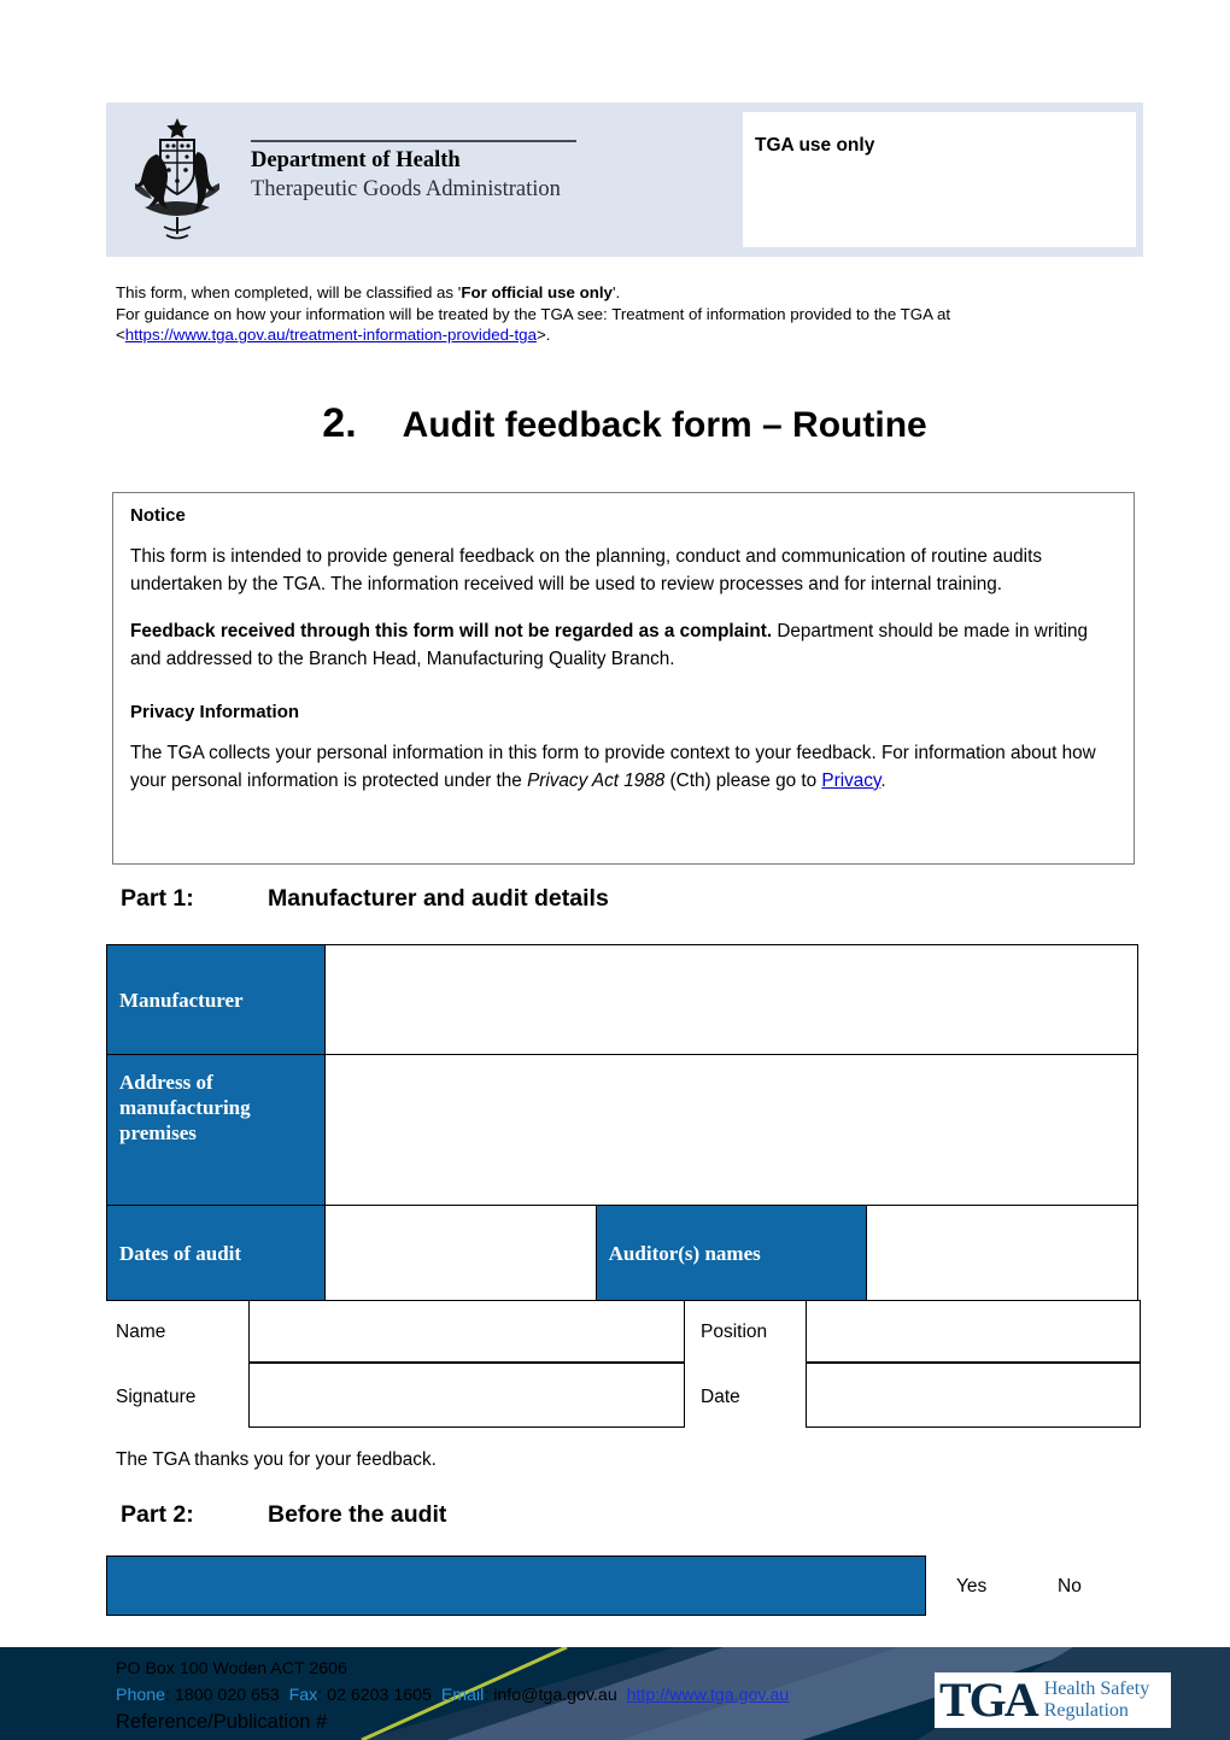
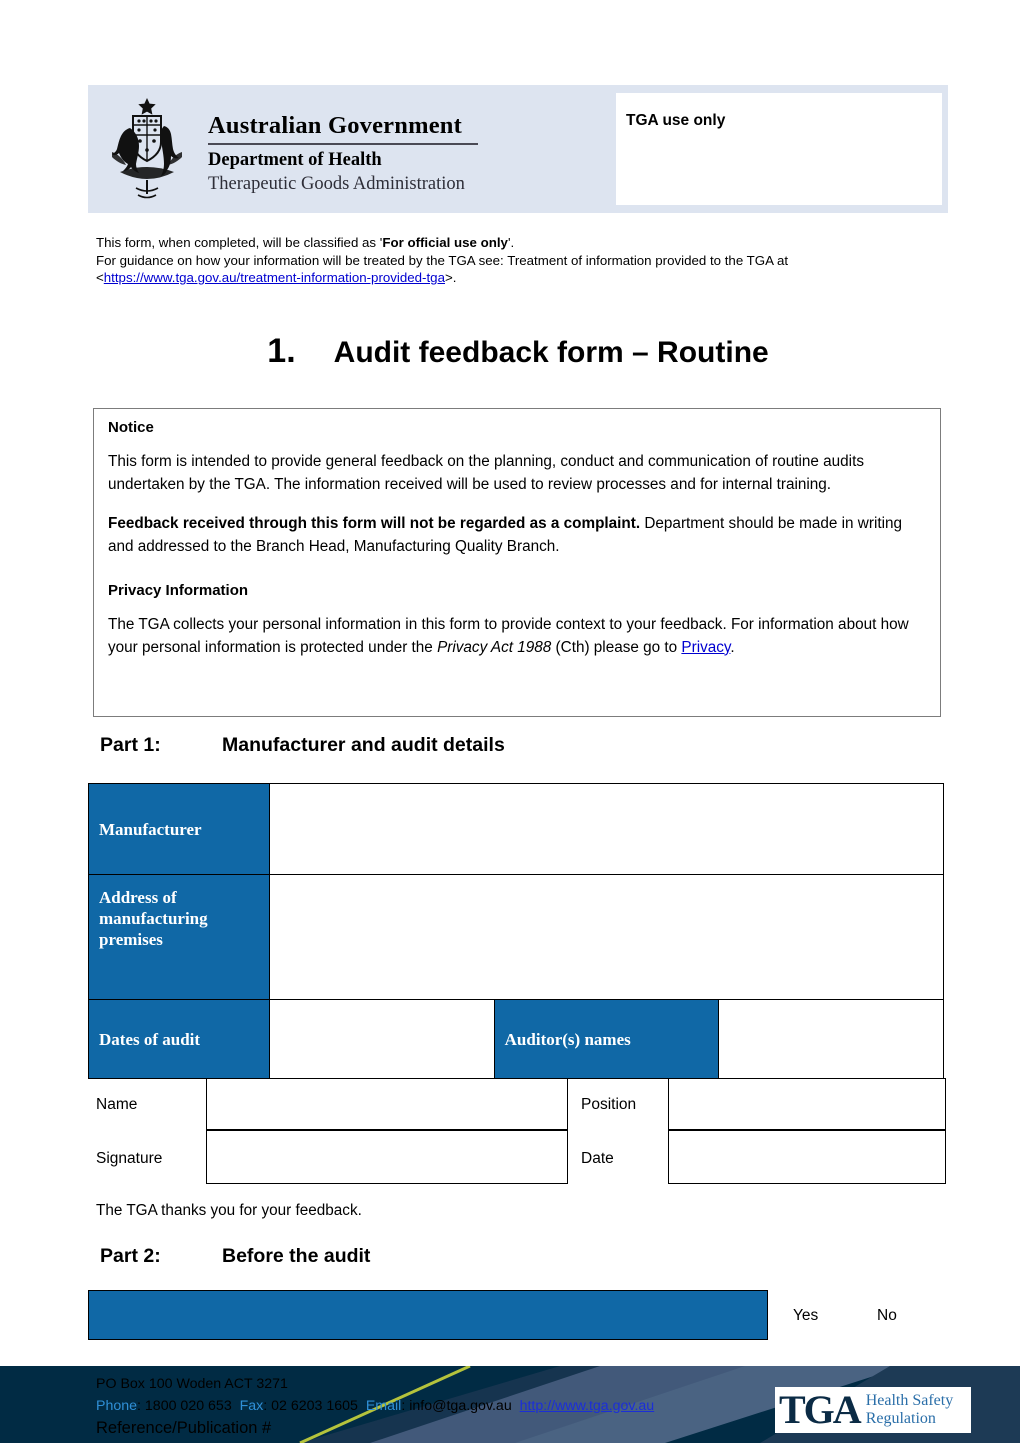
+ Australian Government
  Department of Health
  Therapeutic Goods Administration
  TGA use only
  This form, when completed, will be classified as 'For official use only'.
  For guidance on how your information will be treated by the TGA see: Treatment of information provided to the TGA at
  <https://www.tga.gov.au/treatment-information-provided-tga>.
- 2. Audit feedback form – Routine
+ 1. Audit feedback form – Routine
  Notice
  This form is intended to provide general feedback on the planning, conduct and communication of routine audits undertaken by the TGA. The information received will be used to review processes and for internal training.
  Feedback received through this form will not be regarded as a complaint. Department should be made in writing and addressed to the Branch Head, Manufacturing Quality Branch.
  Privacy Information
  The TGA collects your personal information in this form to provide context to your feedback. For information about how your personal information is protected under the Privacy Act 1988 (Cth) please go to Privacy.
  Part 1: Manufacturer and audit details
  Manufacturer
  Address of manufacturing premises
  Dates of audit		Auditor(s) names
  Name
  Position
  Signature
  Date
  The TGA thanks you for your feedback.
  Part 2: Before the audit
  Yes
  No
- PO Box 100 Woden ACT 2606
+ PO Box 100 Woden ACT 3271
  Phone: 1800 020 653 Fax: 02 6203 1605 Email: info@tga.gov.au http://www.tga.gov.au
  Reference/Publication #
  TGA
  Health Safety
  Regulation
